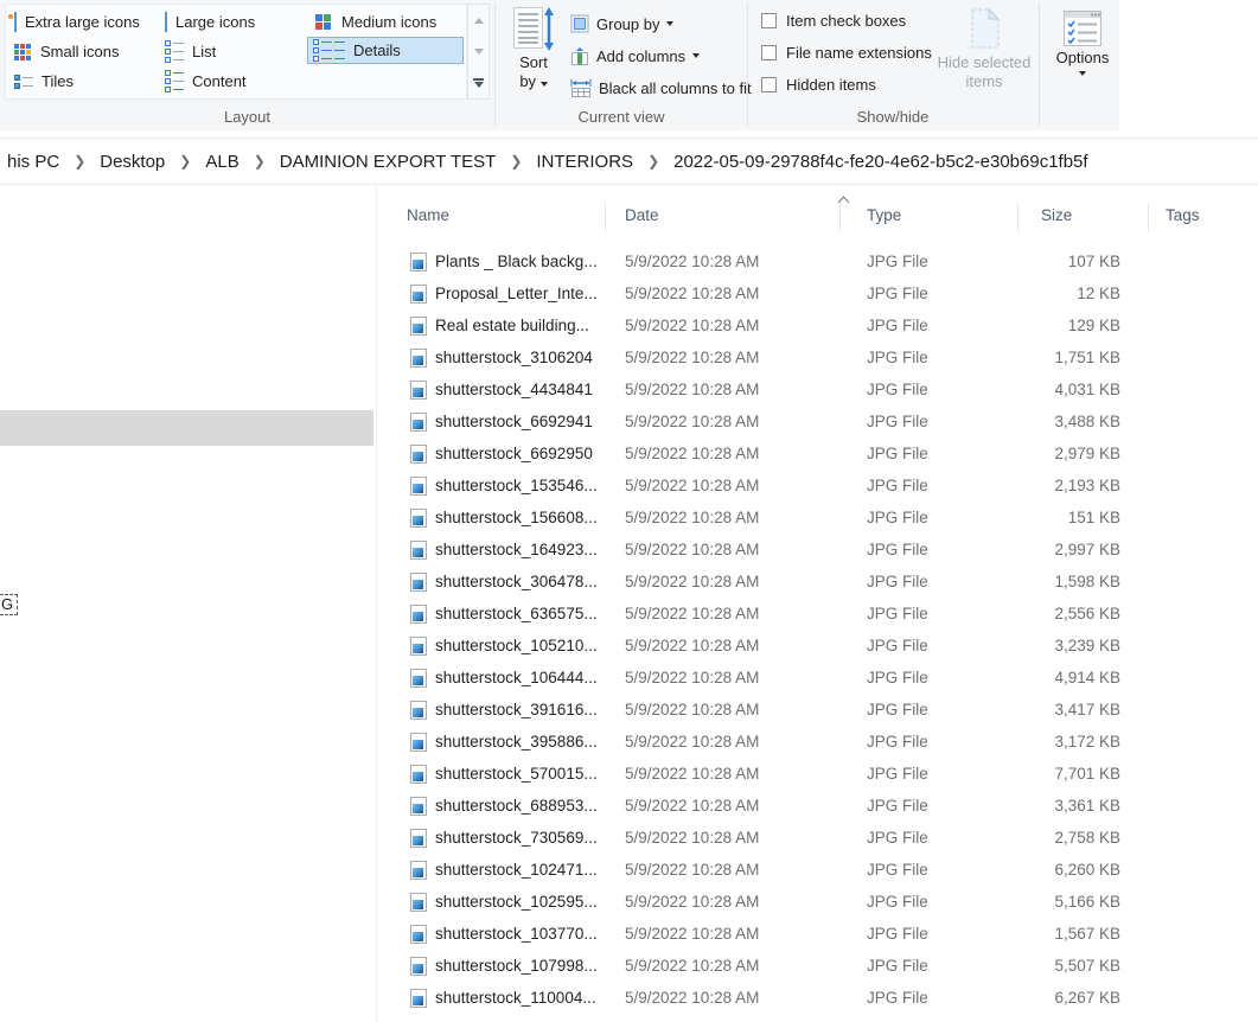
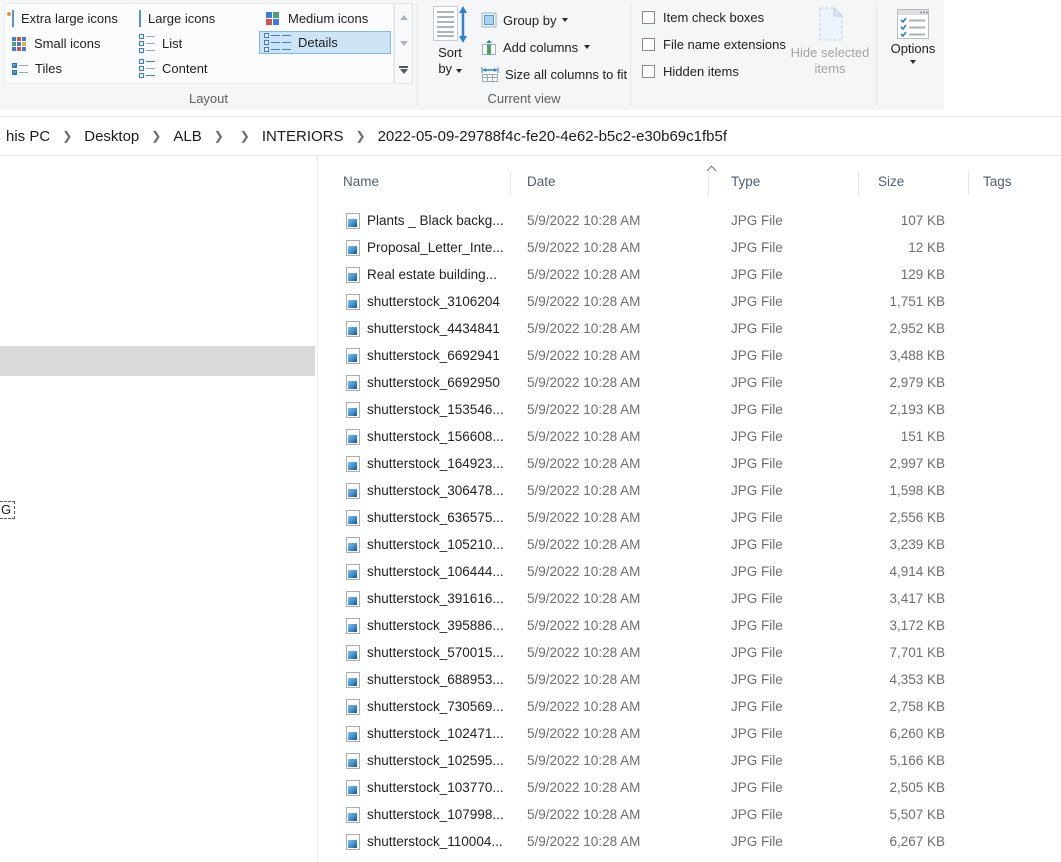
  Extra large icons
  Small icons
  Tiles
  Large icons
  List
  Content
  Medium icons
  Details
  Layout
  Sort
  by
  Group by
  Add columns
- Black all columns to fit
+ Size all columns to fit
  Current view
  Item check boxes
  File name extensions
  Hidden items
  Hide selected
  items
- Show/hide
  Options
  his PC
  ❯
  Desktop
  ❯
  ALB
  ❯
- DAMINION EXPORT TEST
  ❯
  INTERIORS
  ❯
  2022-05-09-29788f4c-fe20-4e62-b5c2-e30b69c1fb5f
  G
  Name
  Date
  Type
  Size
  Tags
  Plants _ Black backg...
  5/9/2022 10:28 AM
  JPG File
  107 KB
  Proposal_Letter_Inte...
  5/9/2022 10:28 AM
  JPG File
  12 KB
  Real estate building...
  5/9/2022 10:28 AM
  JPG File
  129 KB
  shutterstock_3106204
  5/9/2022 10:28 AM
  JPG File
  1,751 KB
  shutterstock_4434841
  5/9/2022 10:28 AM
  JPG File
- 4,031 KB
+ 2,952 KB
  shutterstock_6692941
  5/9/2022 10:28 AM
  JPG File
  3,488 KB
  shutterstock_6692950
  5/9/2022 10:28 AM
  JPG File
  2,979 KB
  shutterstock_153546...
  5/9/2022 10:28 AM
  JPG File
  2,193 KB
  shutterstock_156608...
  5/9/2022 10:28 AM
  JPG File
  151 KB
  shutterstock_164923...
  5/9/2022 10:28 AM
  JPG File
  2,997 KB
  shutterstock_306478...
  5/9/2022 10:28 AM
  JPG File
  1,598 KB
  shutterstock_636575...
  5/9/2022 10:28 AM
  JPG File
  2,556 KB
  shutterstock_105210...
  5/9/2022 10:28 AM
  JPG File
  3,239 KB
  shutterstock_106444...
  5/9/2022 10:28 AM
  JPG File
  4,914 KB
  shutterstock_391616...
  5/9/2022 10:28 AM
  JPG File
  3,417 KB
  shutterstock_395886...
  5/9/2022 10:28 AM
  JPG File
  3,172 KB
  shutterstock_570015...
  5/9/2022 10:28 AM
  JPG File
  7,701 KB
  shutterstock_688953...
  5/9/2022 10:28 AM
  JPG File
- 3,361 KB
+ 4,353 KB
  shutterstock_730569...
  5/9/2022 10:28 AM
  JPG File
  2,758 KB
  shutterstock_102471...
  5/9/2022 10:28 AM
  JPG File
  6,260 KB
  shutterstock_102595...
  5/9/2022 10:28 AM
  JPG File
  5,166 KB
  shutterstock_103770...
  5/9/2022 10:28 AM
  JPG File
- 1,567 KB
+ 2,505 KB
  shutterstock_107998...
  5/9/2022 10:28 AM
  JPG File
  5,507 KB
  shutterstock_110004...
  5/9/2022 10:28 AM
  JPG File
  6,267 KB
